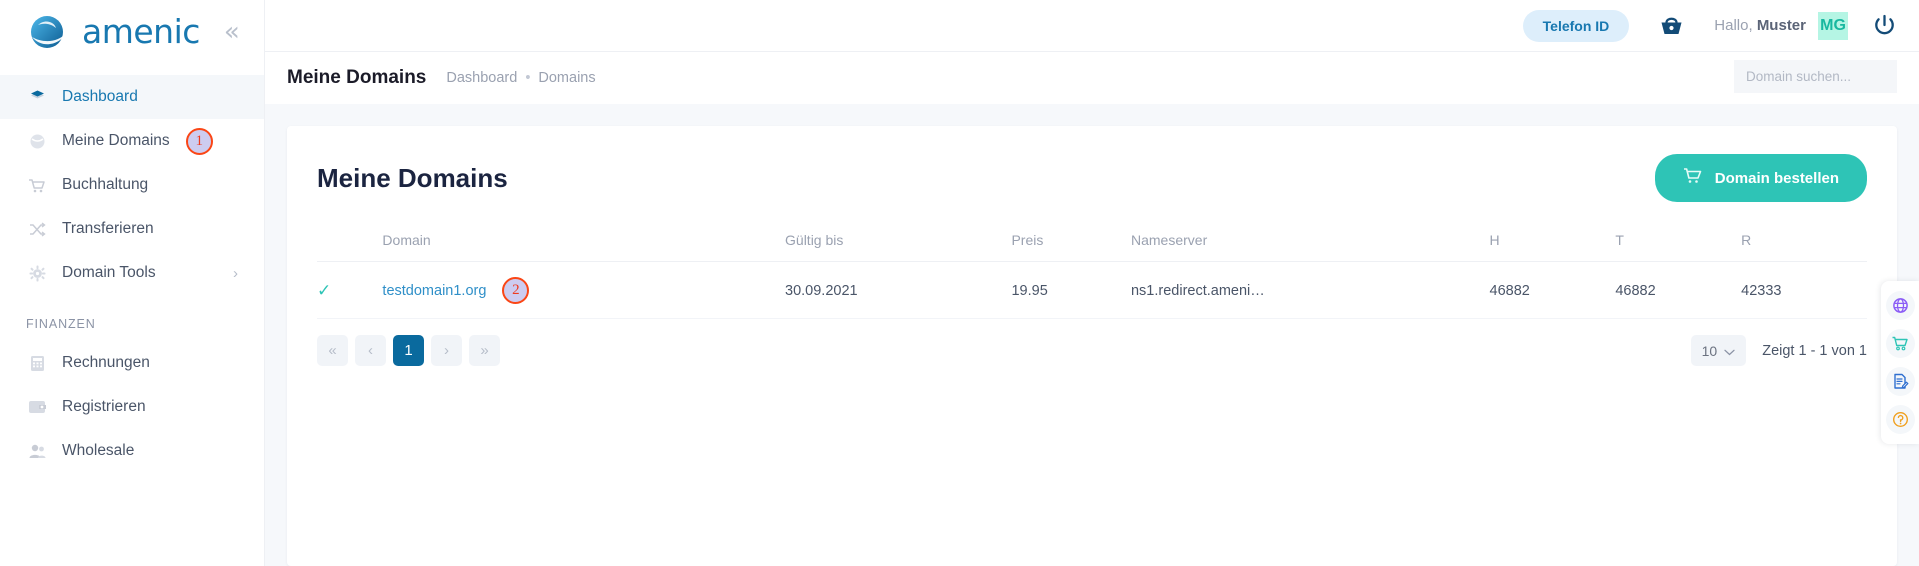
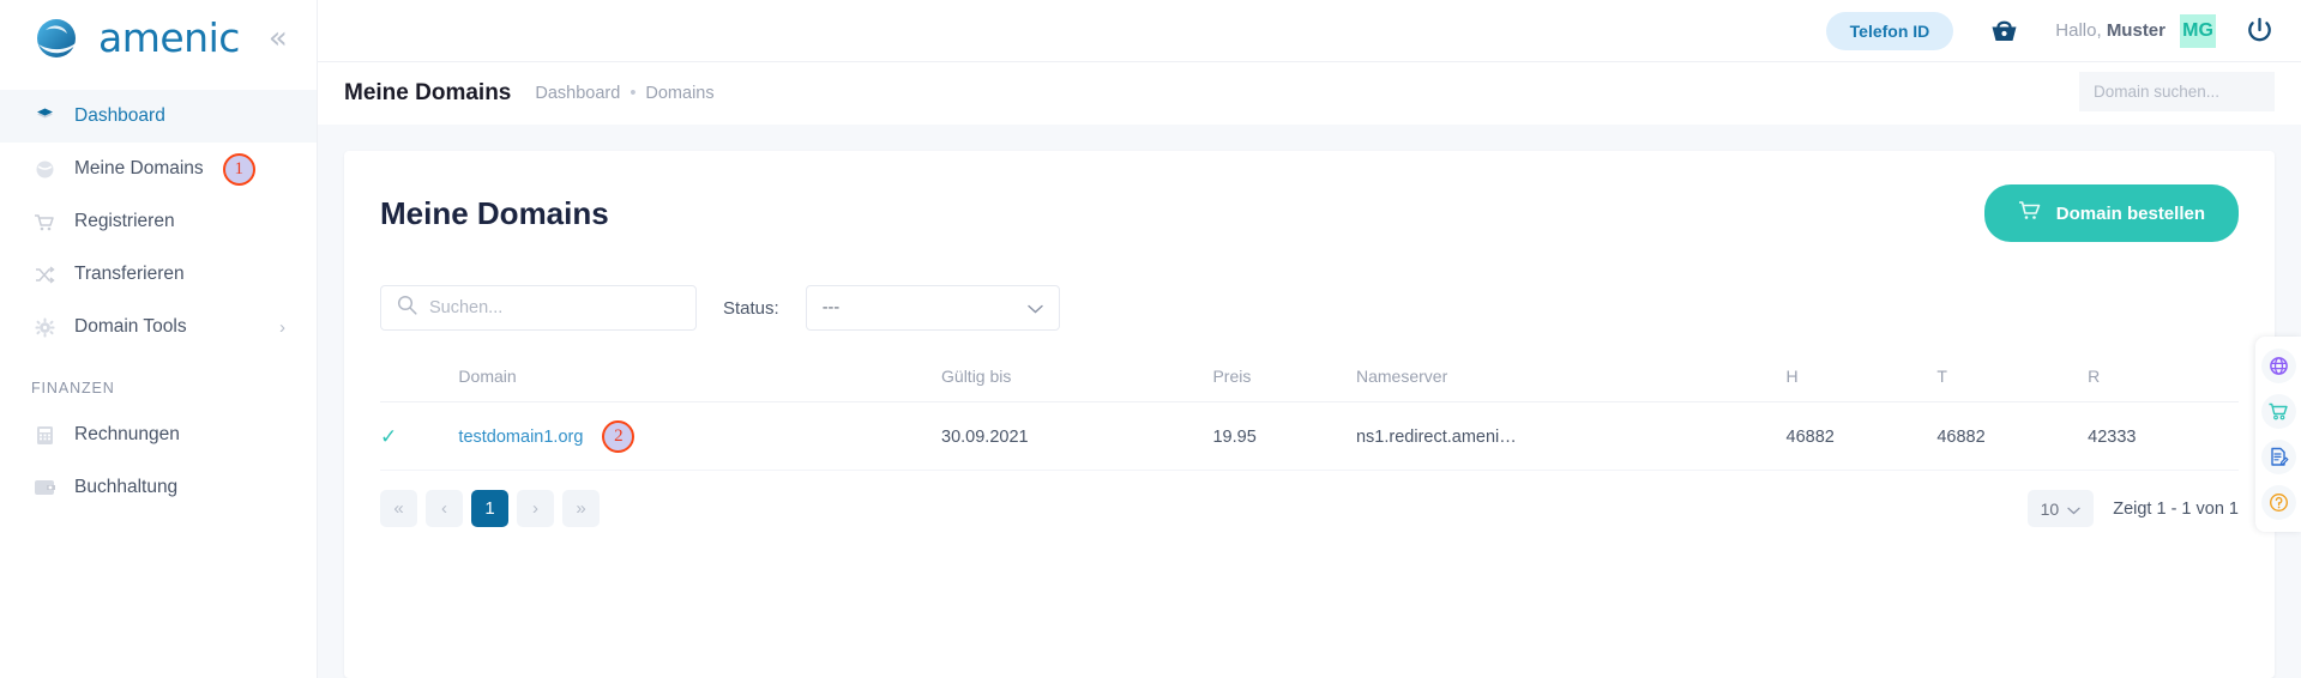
  amenic
  «
  Dashboard
  Meine Domains
  1
- Buchhaltung
+ Registrieren
  Transferieren
  Domain Tools
  ›
  FINANZEN
  Rechnungen
- Registrieren
+ Buchhaltung
- Wholesale
  Telefon ID
  Hallo, Muster
  MG
  Meine Domains
  Dashboard
  •
  Domains
  Domain suchen...
  Meine Domains
  Domain bestellen
+ Suchen...
+ Status:
+ ---
  	Domain	Gültig bis	Preis	Nameserver	H	T	R
  ✓	testdomain1.org 2	30.09.2021	19.95	ns1.redirect.ameni…	46882	46882	42333
  «
  ‹
  1
  ›
  »
  10
  Zeigt 1 - 1 von 1
